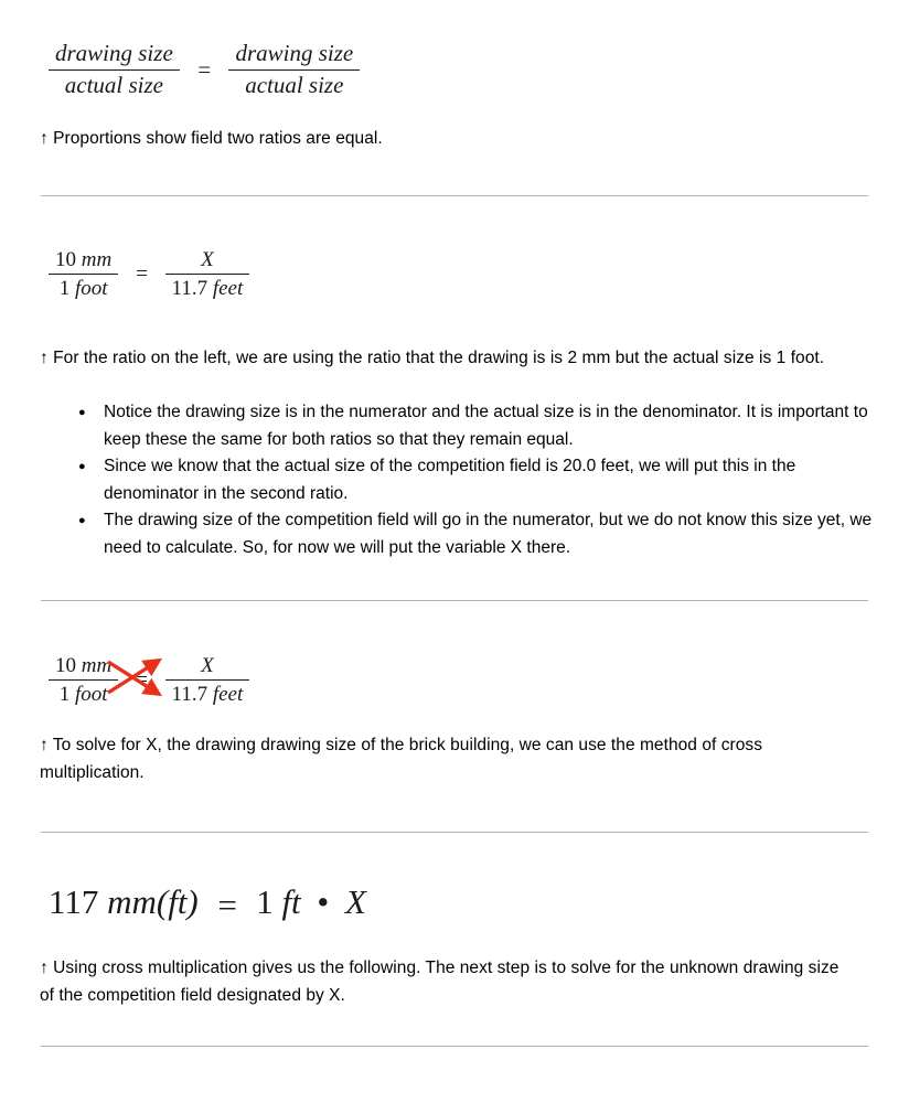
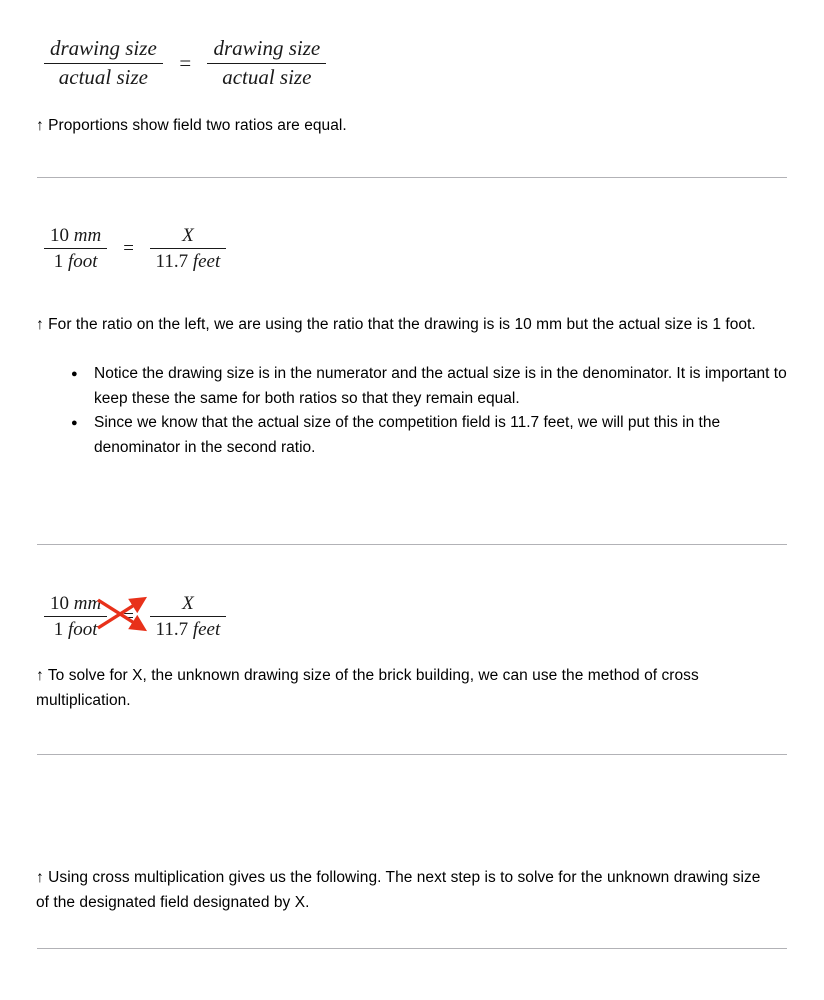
  drawing size
  actual size
  =
  drawing size
  actual size
  ↑ Proportions show field two ratios are equal.
  10 mm
  1 foot
  =
  X
  11.7 feet
- ↑ For the ratio on the left, we are using the ratio that the drawing is is 2 mm but the actual size is 1 foot.
+ ↑ For the ratio on the left, we are using the ratio that the drawing is is 10 mm but the actual size is 1 foot.
  Notice the drawing size is in the numerator and the actual size is in the denominator. It is important to keep these the same for both ratios so that they remain equal.
- Since we know that the actual size of the competition field is 20.0 feet, we will put this in the denominator in the second ratio.
+ Since we know that the actual size of the competition field is 11.7 feet, we will put this in the denominator in the second ratio.
- The drawing size of the competition field will go in the numerator, but we do not know this size yet, we need to calculate. So, for now we will put the variable X there.
  10 mm
  1 foot
  =
  X
  11.7 feet
- ↑ To solve for X, the drawing drawing size of the brick building, we can use the method of cross multiplication.
+ ↑ To solve for X, the unknown drawing size of the brick building, we can use the method of cross multiplication.
- 117 mm(ft) = 1 ft • X
- ↑ Using cross multiplication gives us the following. The next step is to solve for the unknown drawing size of the competition field designated by X.
+ ↑ Using cross multiplication gives us the following. The next step is to solve for the unknown drawing size of the designated field designated by X.
